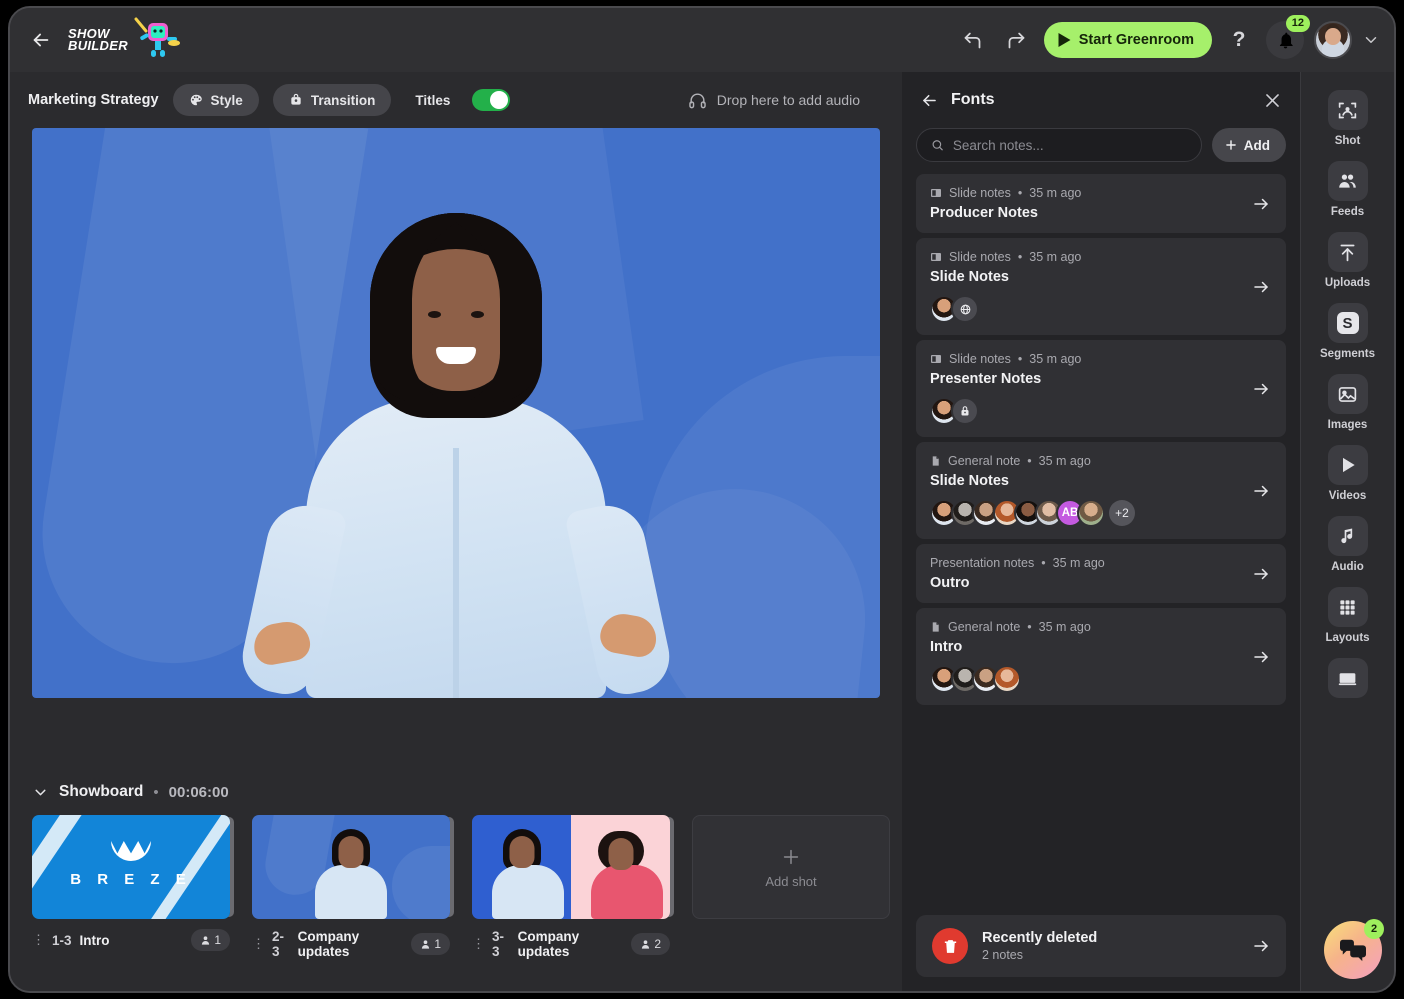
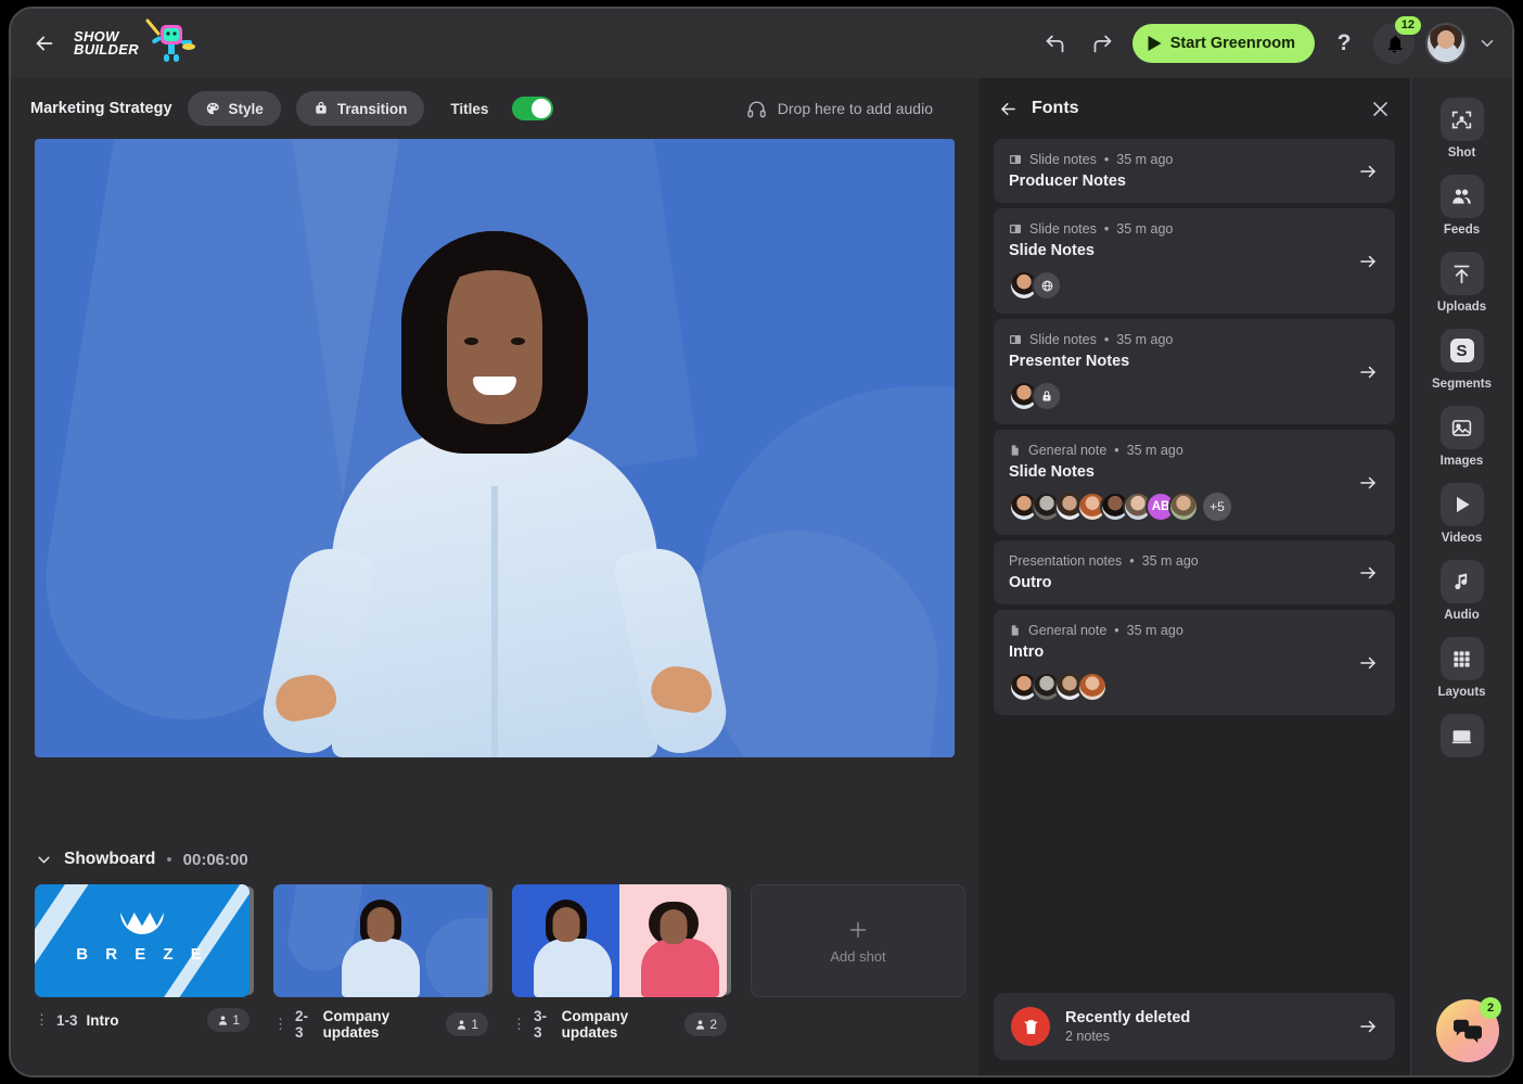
  SHOW
  BUILDER
  Start Greenroom
  ?
  12
  Marketing Strategy
  Style
  Transition
  Titles
  Drop here to add audio
  Showboard
  •
  00:06:00
  B R E Z E
  ⋮
  1-3
  Intro
  1
  ⋮
  2-3
  Company updates
  1
  ⋮
  3-3
  Company updates
  2
  Add shot
  Fonts
- Search notes...
- Add
  Slide notes
  •
  35 m ago
  Producer Notes
  Slide notes
  •
  35 m ago
  Slide Notes
  Slide notes
  •
  35 m ago
  Presenter Notes
  General note
  •
  35 m ago
  Slide Notes
  AB
- +2
+ +5
  Presentation notes
  •
  35 m ago
  Outro
  General note
  •
  35 m ago
  Intro
  Recently deleted
  2 notes
  Shot
  Feeds
  Uploads
  S
  Segments
  Images
  Videos
  Audio
  Layouts
  2
